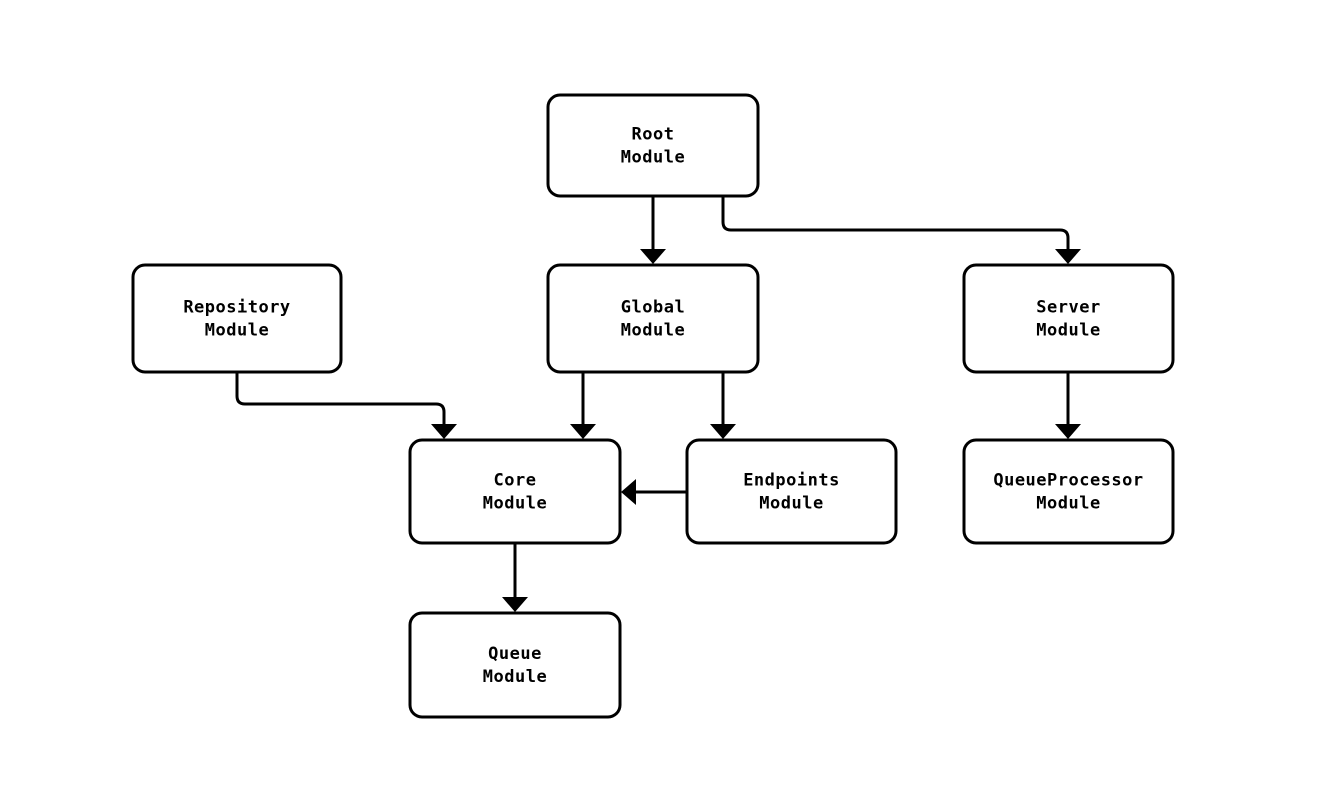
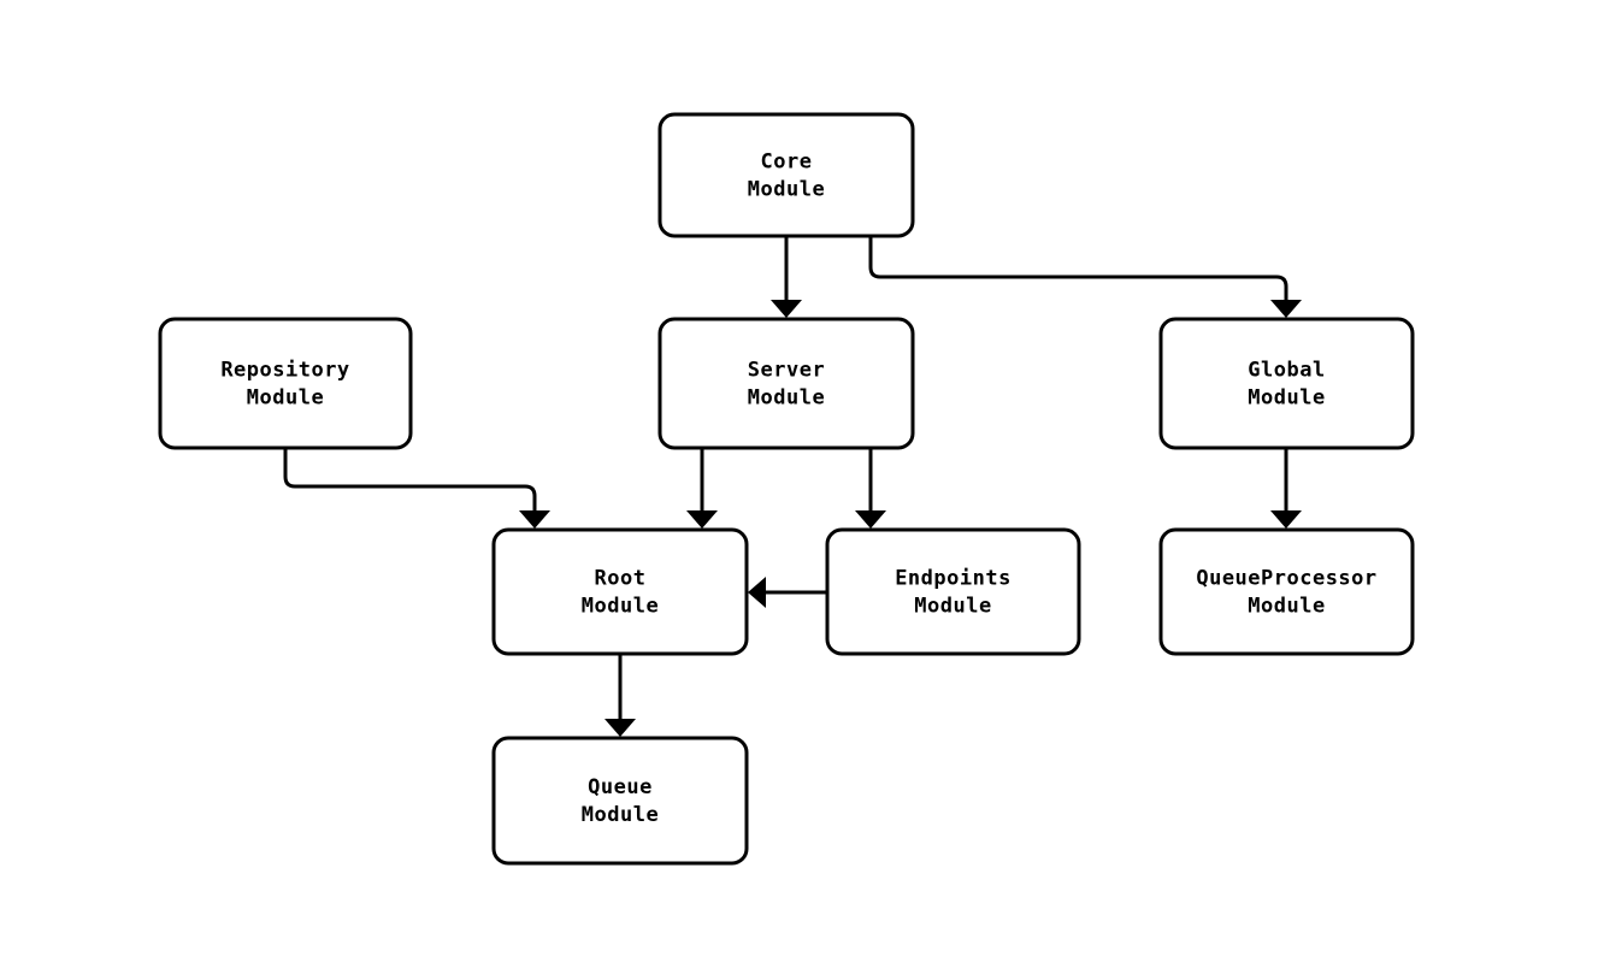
- Root
+ Core
  Module
  Repository
  Module
- Global
+ Server
  Module
- Server
+ Global
  Module
- Core
+ Root
  Module
  Endpoints
  Module
  QueueProcessor
  Module
  Queue
  Module
